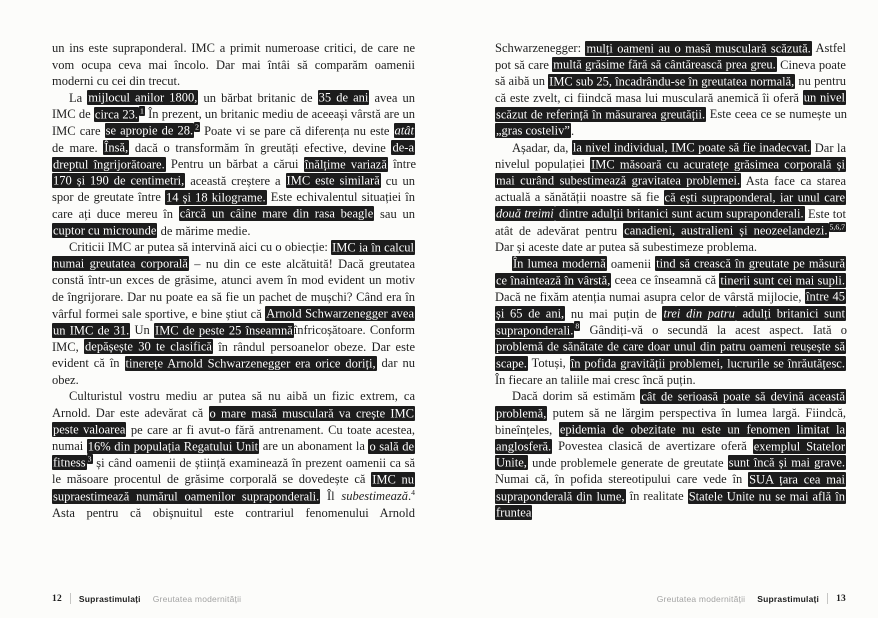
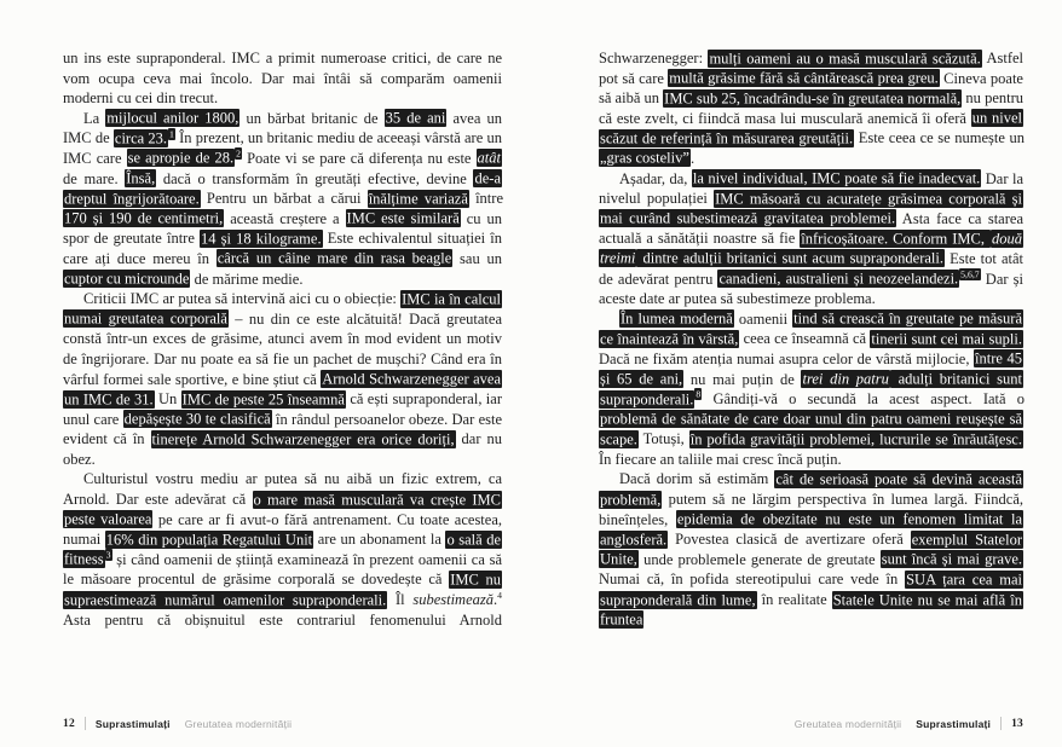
  un ins este supraponderal. IMC a primit numeroase critici, de care ne vom ocupa ceva mai încolo. Dar mai întâi să comparăm oamenii moderni cu cei din trecut.
  La mijlocul anilor 1800, un bărbat britanic de 35 de ani avea un IMC de circa 23. 1 În prezent, un britanic mediu de aceeași vârstă are un IMC care se apropie de 28. 2 Poate vi se pare că diferența nu este atât de mare. Însă, dacă o transformăm în greutăți efective, devine de-a dreptul îngrijorătoare. Pentru un bărbat a cărui înălțime variază între 170 și 190 de centimetri, această creștere a IMC este similară cu un spor de greutate între 14 și 18 kilograme. Este echivalentul situației în care ați duce mereu în cârcă un câine mare din rasa beagle sau un cuptor cu microunde de mărime medie.
- Criticii IMC ar putea să intervină aici cu o obiecție: IMC ia în calcul numai greutatea corporală – nu din ce este alcătuită! Dacă greutatea constă într-un exces de grăsime, atunci avem în mod evident un motiv de îngrijorare. Dar nu poate ea să fie un pachet de mușchi? Când era în vârful formei sale sportive, e bine știut că Arnold Schwarzenegger avea un IMC de 31. Un IMC de peste 25 înseamnăînfricoșătoare. Conform IMC, depășește 30 te clasifică în rândul persoanelor obeze. Dar este evident că în tinerețe Arnold Schwarzenegger era orice doriți, dar nu obez.
+ Criticii IMC ar putea să intervină aici cu o obiecție: IMC ia în calcul numai greutatea corporală – nu din ce este alcătuită! Dacă greutatea constă într-un exces de grăsime, atunci avem în mod evident un motiv de îngrijorare. Dar nu poate ea să fie un pachet de mușchi? Când era în vârful formei sale sportive, e bine știut că Arnold Schwarzenegger avea un IMC de 31. Un IMC de peste 25 înseamnă că ești supraponderal, iar unul care depășește 30 te clasifică în rândul persoanelor obeze. Dar este evident că în tinerețe Arnold Schwarzenegger era orice doriți, dar nu obez.
  Culturistul vostru mediu ar putea să nu aibă un fizic extrem, ca Arnold. Dar este adevărat că o mare masă musculară va crește IMC peste valoarea pe care ar fi avut-o fără antrenament. Cu toate acestea, numai 16% din populația Regatului Unit are un abonament la o sală de fitness 3 și când oamenii de știință examinează în prezent oamenii ca să le măsoare procentul de grăsime corporală se dovedește că IMC nu supraestimează numărul oamenilor supraponderali. Îl subestimează.4 Asta pentru că obișnuitul este contrariul fenomenului Arnold
  12
  Suprastimulați
  Greutatea modernității
  Schwarzenegger: mulți oameni au o masă musculară scăzută. Astfel pot să care multă grăsime fără să cântărească prea greu. Cineva poate să aibă un IMC sub 25, încadrându-se în greutatea normală, nu pentru că este zvelt, ci fiindcă masa lui musculară anemică îi oferă un nivel scăzut de referință în măsurarea greutății. Este ceea ce se numește un „gras costeliv”.
- Așadar, da, la nivel individual, IMC poate să fie inadecvat. Dar la nivelul populației IMC măsoară cu acuratețe grăsimea corporală și mai curând subestimează gravitatea problemei. Asta face ca starea actuală a sănătății noastre să fie că ești supraponderal, iar unul care două treimi dintre adulții britanici sunt acum supraponderali. Este tot atât de adevărat pentru canadieni, australieni și neozeelandezi. 5,6,7 Dar și aceste date ar putea să subestimeze problema.
+ Așadar, da, la nivel individual, IMC poate să fie inadecvat. Dar la nivelul populației IMC măsoară cu acuratețe grăsimea corporală și mai curând subestimează gravitatea problemei. Asta face ca starea actuală a sănătății noastre să fie înfricoșătoare. Conform IMC, două treimi dintre adulții britanici sunt acum supraponderali. Este tot atât de adevărat pentru canadieni, australieni și neozeelandezi. 5,6,7 Dar și aceste date ar putea să subestimeze problema.
  În lumea modernă oamenii tind să crească în greutate pe măsură ce înaintează în vârstă, ceea ce înseamnă că tinerii sunt cei mai supli. Dacă ne fixăm atenția numai asupra celor de vârstă mijlocie, între 45 și 65 de ani, nu mai puțin de trei din patru adulți britanici sunt supraponderali. 8 Gândiți-vă o secundă la acest aspect. Iată o problemă de sănătate de care doar unul din patru oameni reușește să scape. Totuși, în pofida gravității problemei, lucrurile se înrăutățesc. În fiecare an taliile mai cresc încă puțin.
  Dacă dorim să estimăm cât de serioasă poate să devină această problemă, putem să ne lărgim perspectiva în lumea largă. Fiindcă, bineînțeles, epidemia de obezitate nu este un fenomen limitat la anglosferă. Povestea clasică de avertizare oferă exemplul Statelor Unite, unde problemele generate de greutate sunt încă și mai grave. Numai că, în pofida stereotipului care vede în SUA țara cea mai supraponderală din lume, în realitate Statele Unite nu se mai află în fruntea
  Greutatea modernității
  Suprastimulați
  13
